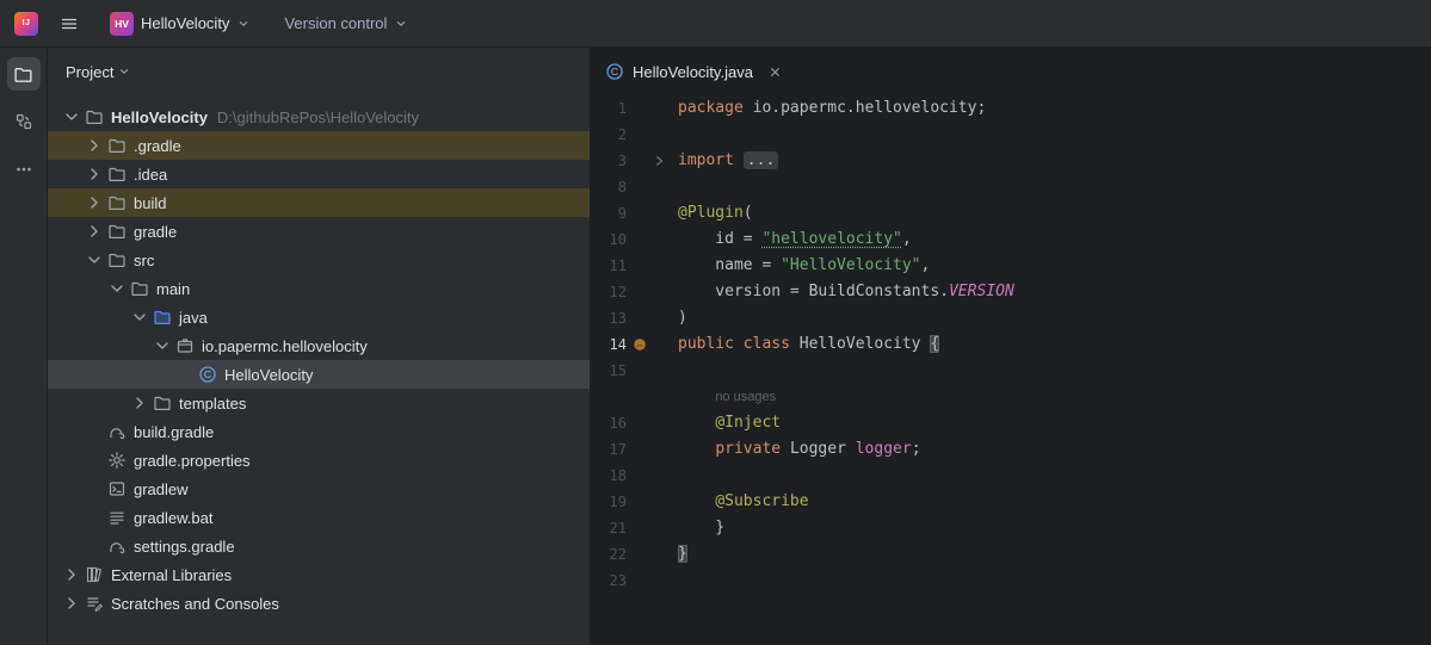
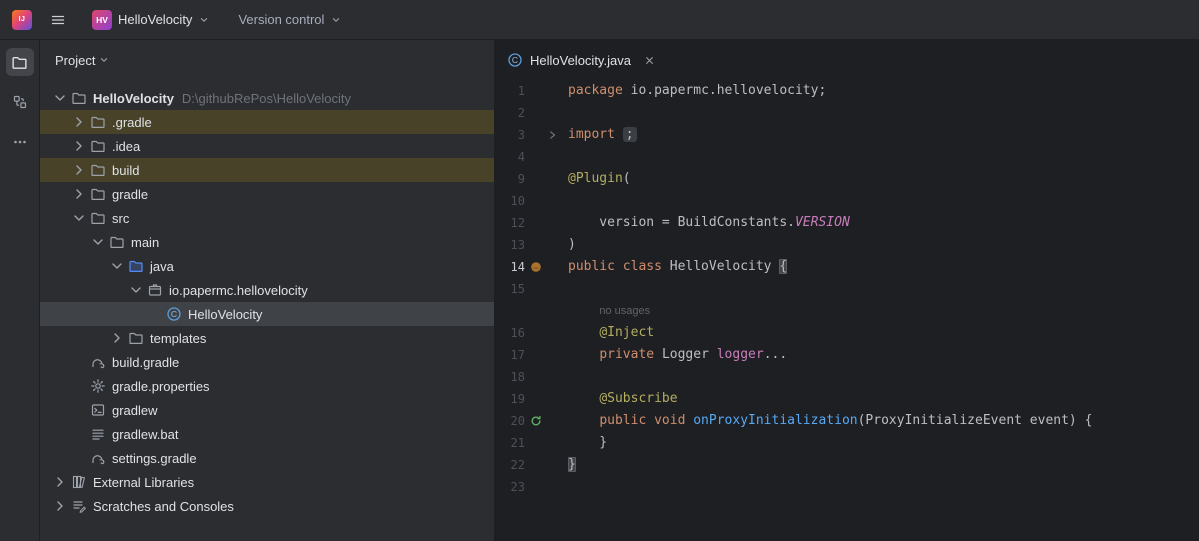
  HV
  HelloVelocity
  Version control
  Project
  HelloVelocity
  D:\githubRePos\HelloVelocity
  .gradle
  .idea
  build
  gradle
  src
  main
  java
  io.papermc.hellovelocity
  C
  HelloVelocity
  templates
  build.gradle
  gradle.properties
  gradlew
  gradlew.bat
  settings.gradle
  External Libraries
  Scratches and Consoles
  C
  HelloVelocity.java
  1
  package io.papermc.hellovelocity;
  2
  3
- import ...
+ import ;
- 8
+ 4
  9
  @Plugin(
  10
- id = "hellovelocity",
- 11
- name = "HelloVelocity",
  12
  version = BuildConstants.VERSION
  13
  )
  14
  public class HelloVelocity {
  15
  no usages
  16
  @Inject
  17
- private Logger logger;
+ private Logger logger...
  18
  19
  @Subscribe
+ 20
+ public void onProxyInitialization(ProxyInitializeEvent event) {
  21
  }
  22
  }
  23
